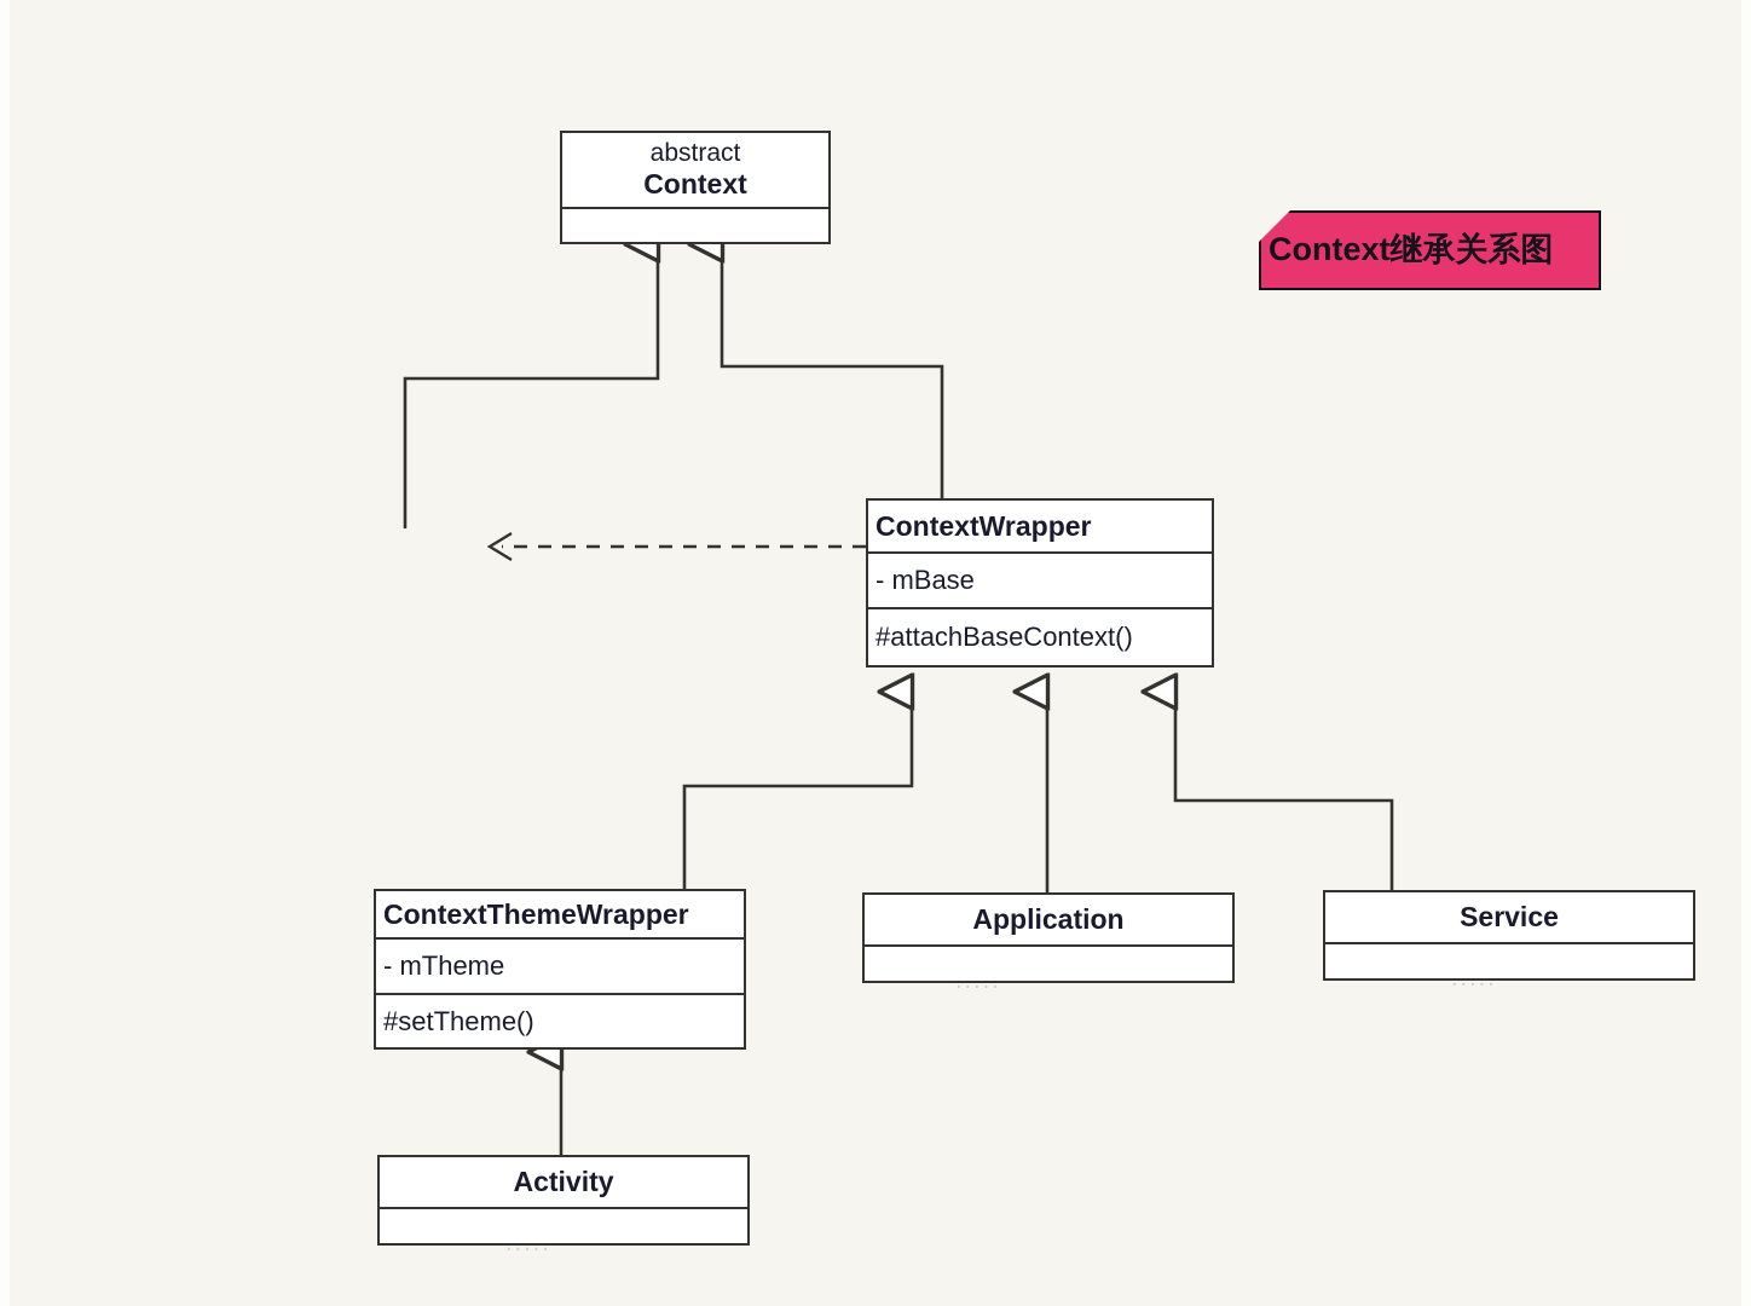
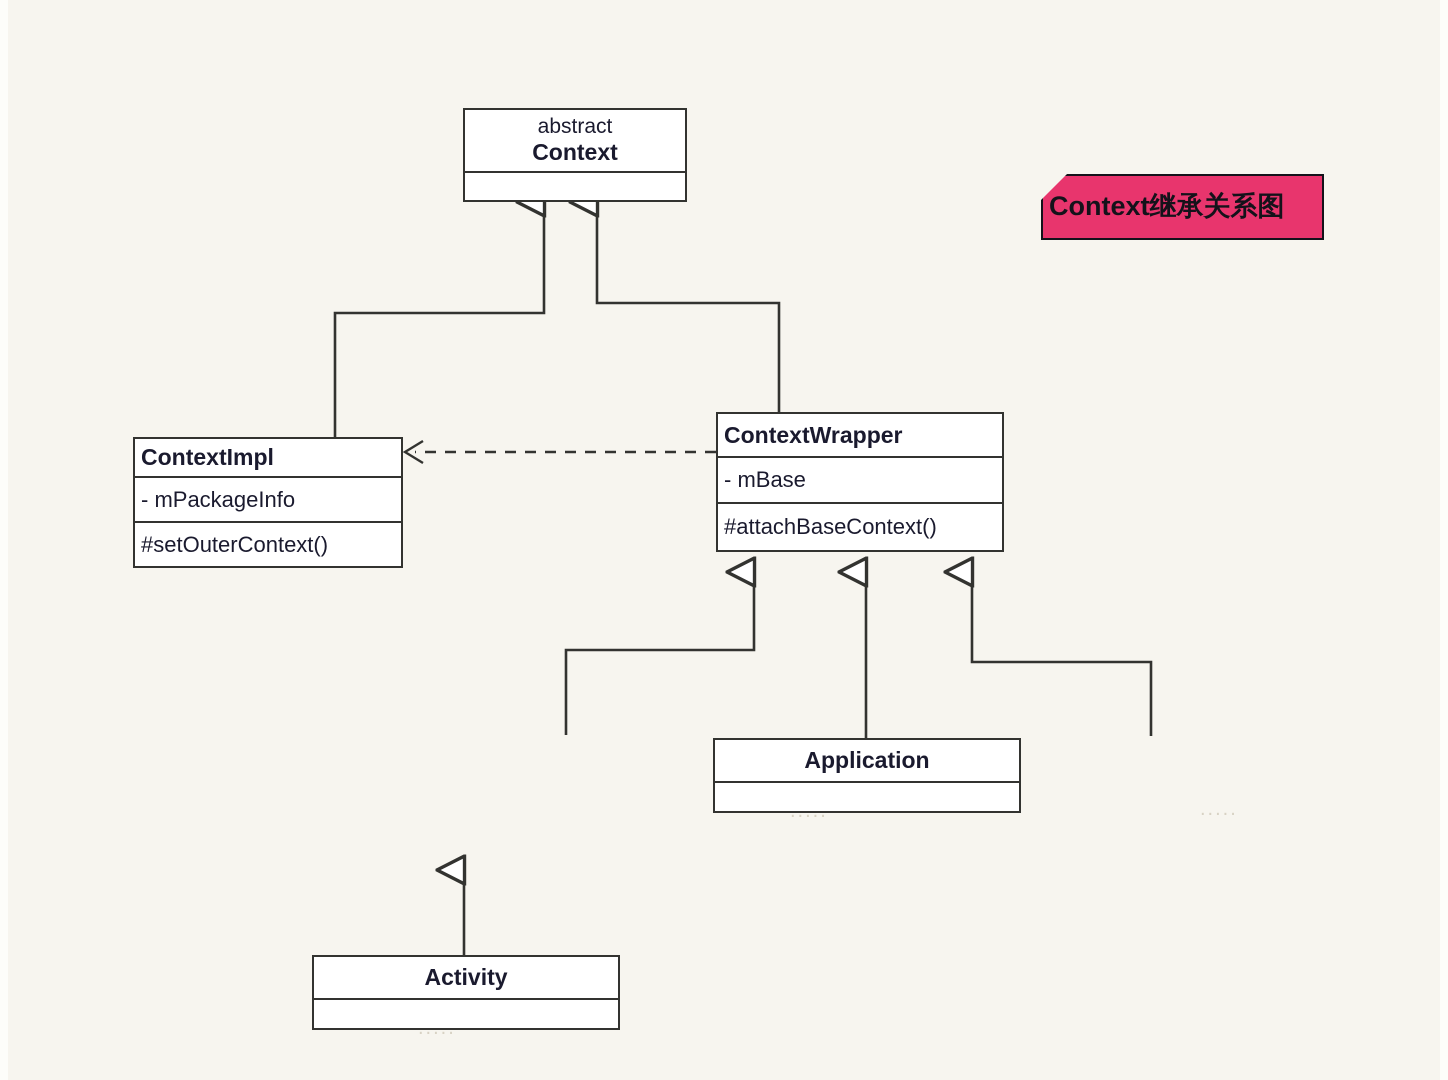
  abstract
  Context
+ ContextImpl
+ - mPackageInfo
+ #setOuterContext()
  ContextWrapper
  - mBase
  #attachBaseContext()
- ContextThemeWrapper
- - mTheme
- #setTheme()
  Application
  .....
- Service
  .....
  Activity
  .....
  Context继承关系图
